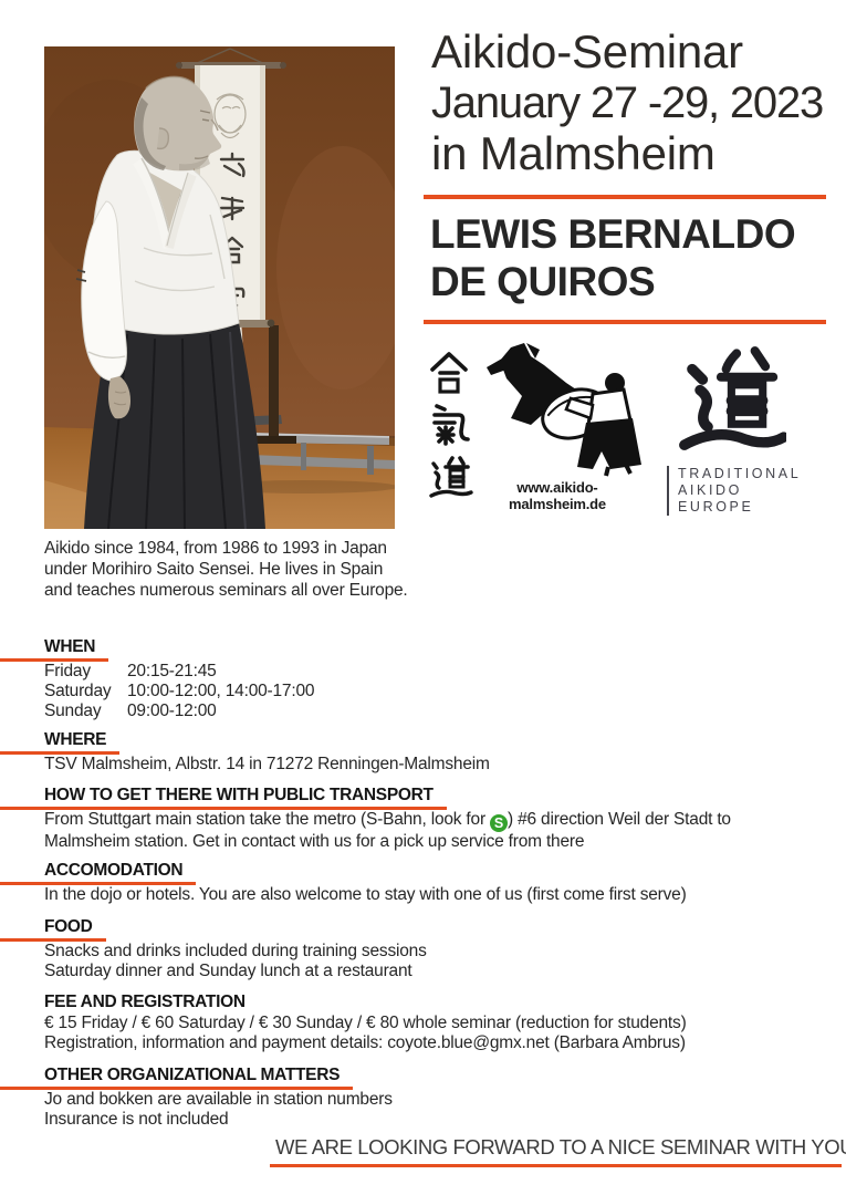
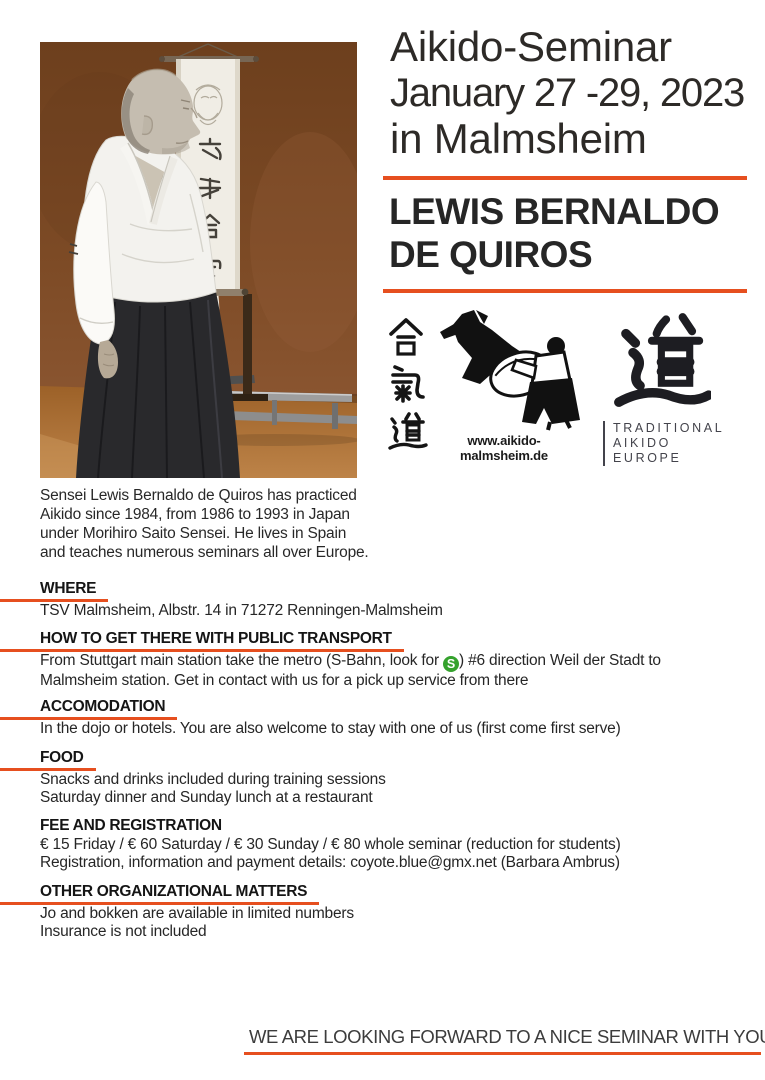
  Aikido-Seminar
  January 27 -29, 2023
  in Malmsheim
  LEWIS BERNALDO
  DE QUIROS
  www.aikido-malmsheim.de
  TRADITIONAL
  AIKIDO EUROPE
+ Sensei Lewis Bernaldo de Quiros has practiced
  Aikido since 1984, from 1986 to 1993 in Japan
  under Morihiro Saito Sensei. He lives in Spain
  and teaches numerous seminars all over Europe.
- WHEN
- Friday 20:15-21:45
- Saturday 10:00-12:00, 14:00-17:00
- Sunday 09:00-12:00
  WHERE
  TSV Malmsheim, Albstr. 14 in 71272 Renningen-Malmsheim
  HOW TO GET THERE WITH PUBLIC TRANSPORT
  From Stuttgart main station take the metro (S-Bahn, look for S ) #6 direction Weil der Stadt to
  Malmsheim station. Get in contact with us for a pick up service from there
  ACCOMODATION
  In the dojo or hotels. You are also welcome to stay with one of us (first come first serve)
  FOOD
  Snacks and drinks included during training sessions
  Saturday dinner and Sunday lunch at a restaurant
  FEE AND REGISTRATION
  € 15 Friday / € 60 Saturday / € 30 Sunday / € 80 whole seminar (reduction for students)
  Registration, information and payment details: coyote.blue@gmx.net (Barbara Ambrus)
  OTHER ORGANIZATIONAL MATTERS
- Jo and bokken are available in station numbers
+ Jo and bokken are available in limited numbers
  Insurance is not included
  WE ARE LOOKING FORWARD TO A NICE SEMINAR WITH YO
